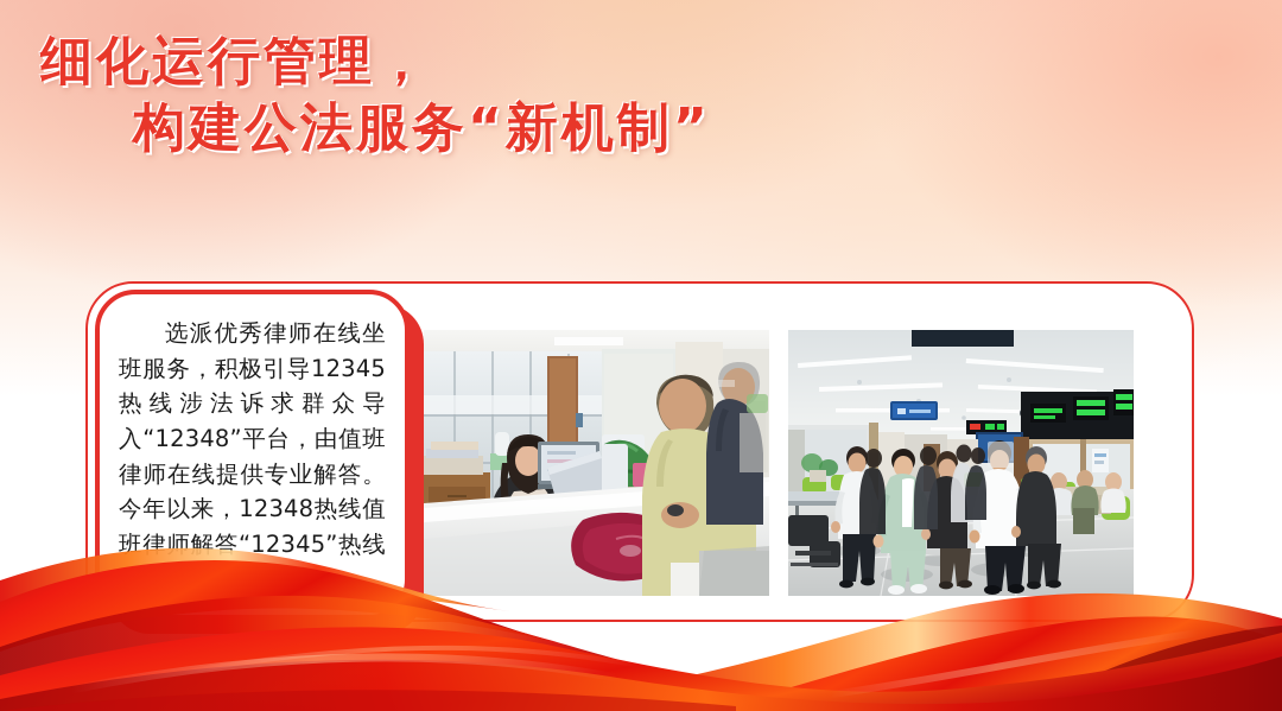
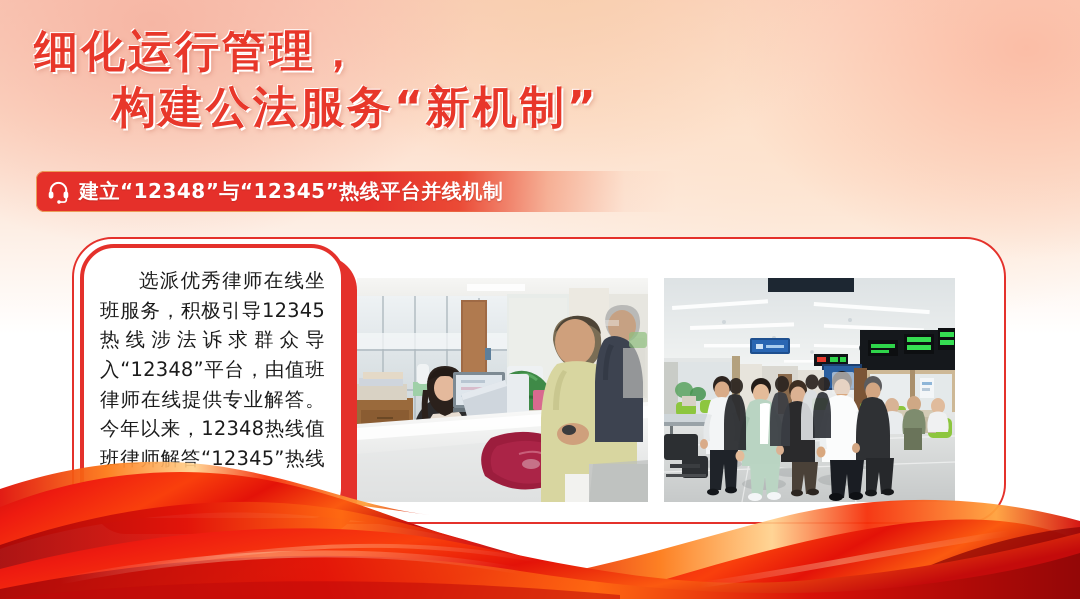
  细化运行管理，
  构建公法服务“新机制”
+ 建立“12348”与“12345”热线平台并线机制
  选派优秀律师在线坐班服务，积极引导12345热线涉法诉求群众导入“12348”平台，由值班律师在线提供专业解答。今年以来，12348热线值班律师解答“12345”热线
